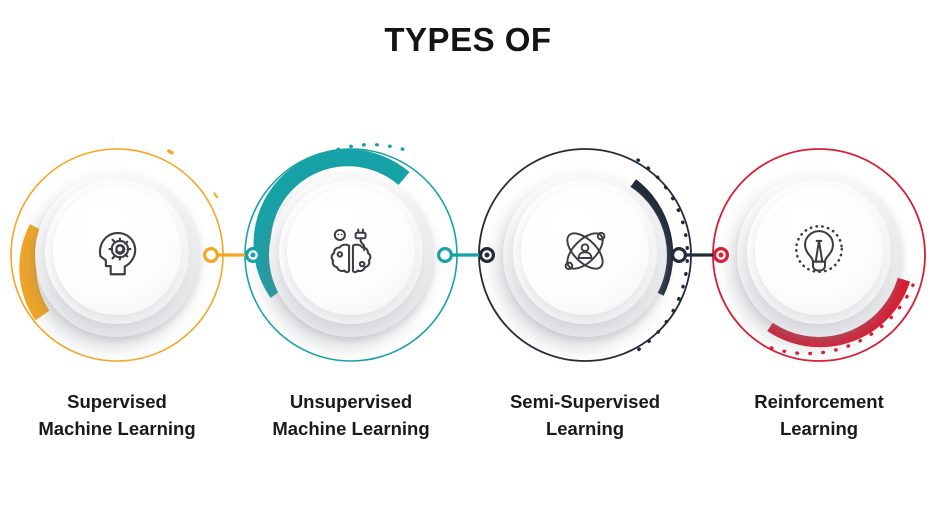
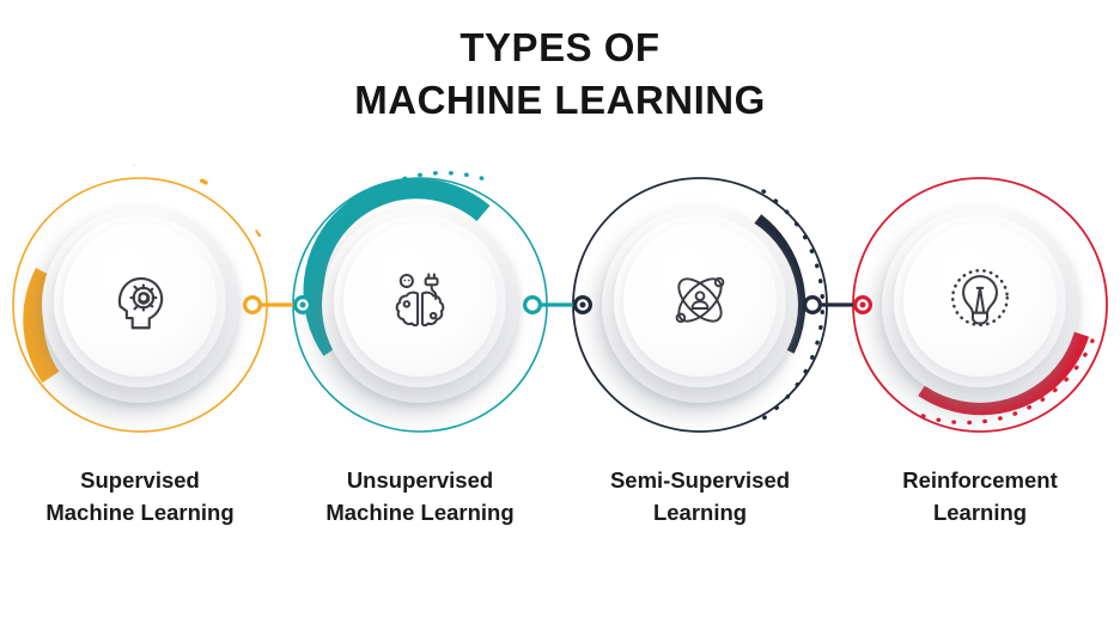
  TYPES OF
+ MACHINE LEARNING
  Supervised
  Machine Learning
  Unsupervised
  Machine Learning
  Semi-Supervised
  Learning
  Reinforcement
  Learning
